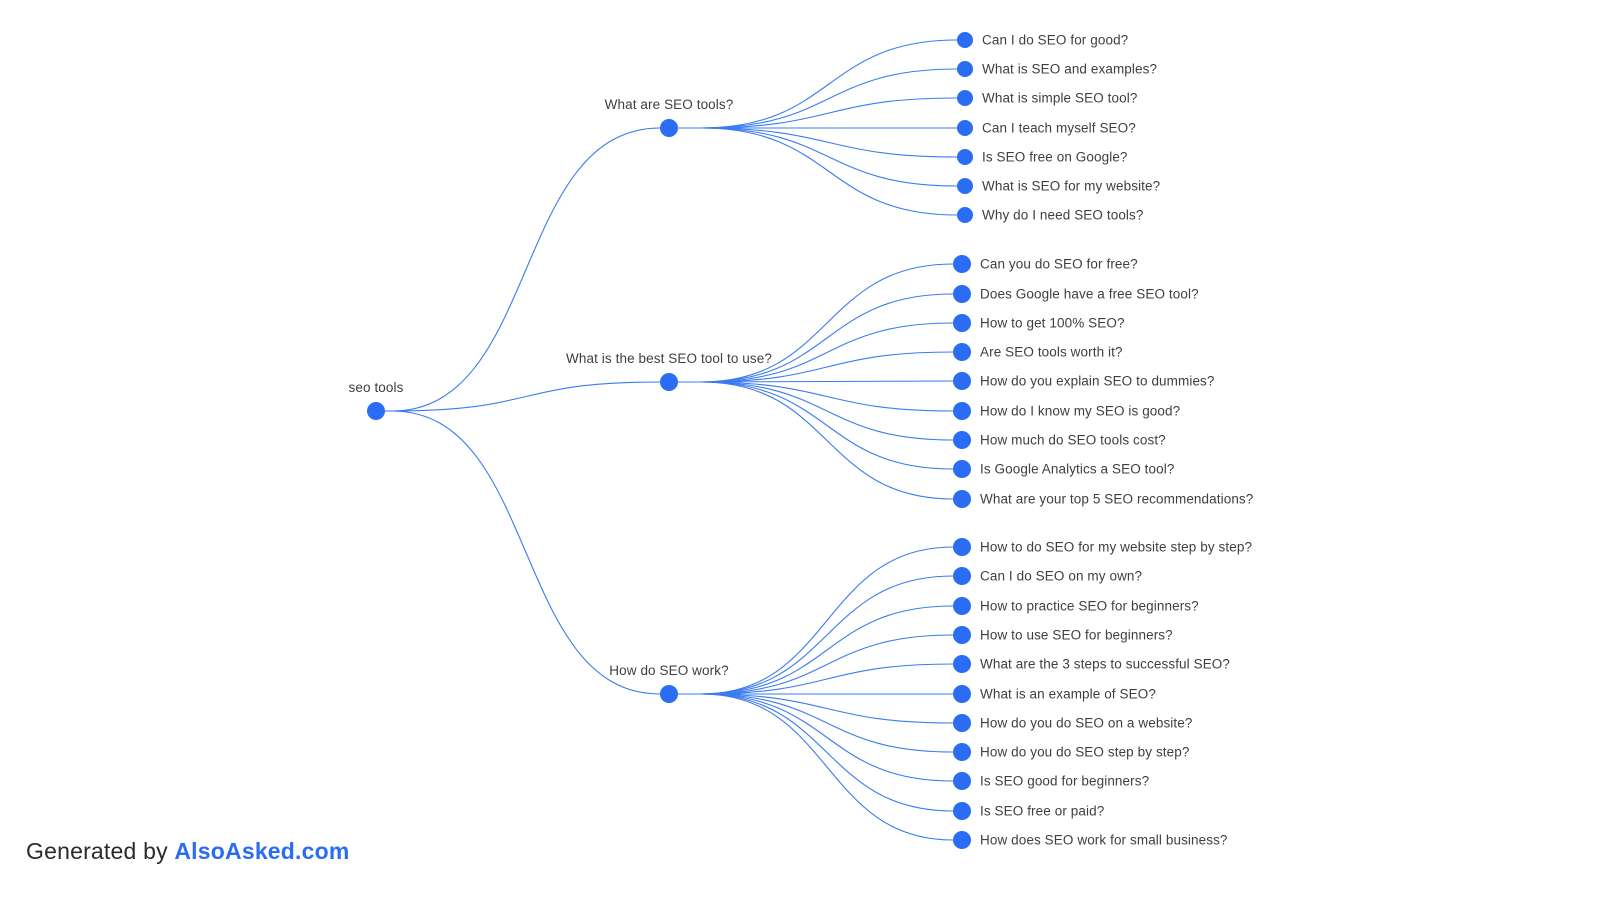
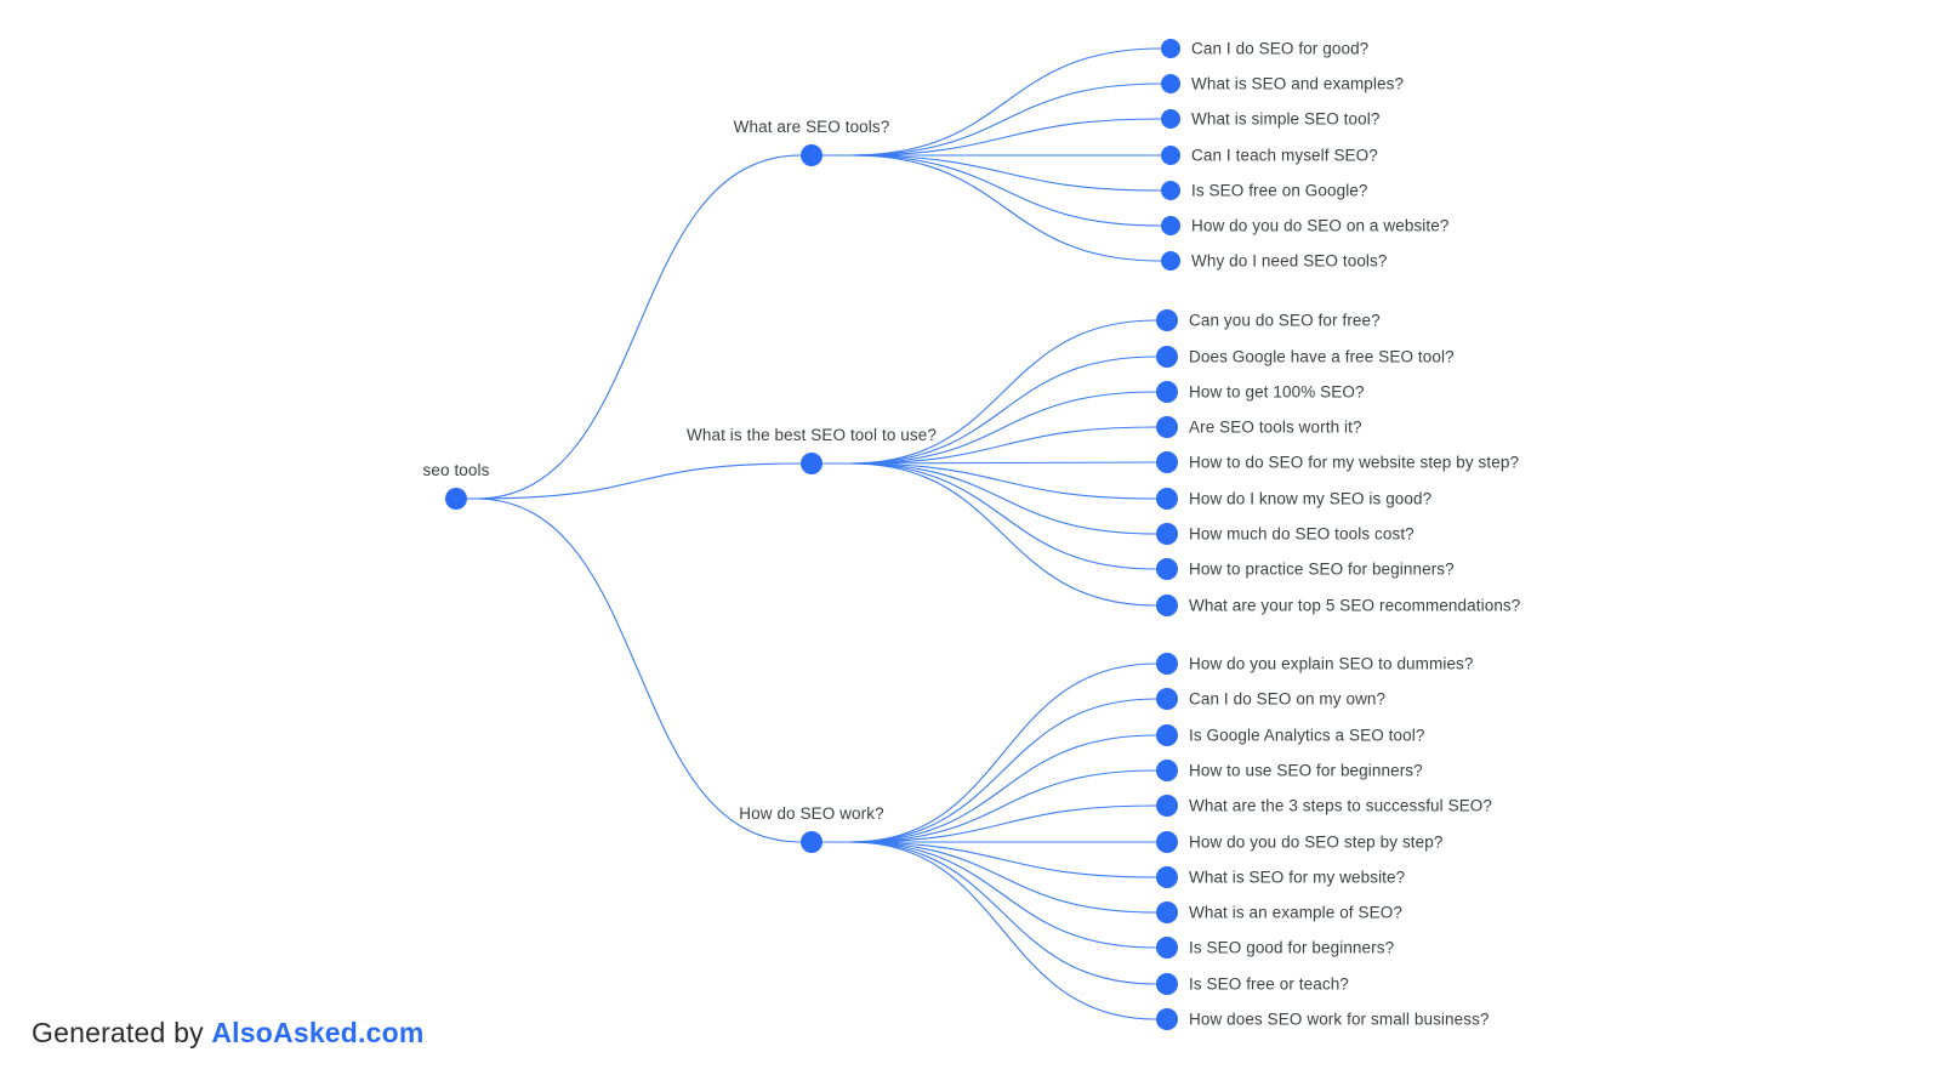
  seo tools
  What are SEO tools?
  Can I do SEO for good?
  What is SEO and examples?
  What is simple SEO tool?
  Can I teach myself SEO?
  Is SEO free on Google?
- What is SEO for my website?
+ How do you do SEO on a website?
  Why do I need SEO tools?
  What is the best SEO tool to use?
  Can you do SEO for free?
  Does Google have a free SEO tool?
  How to get 100% SEO?
  Are SEO tools worth it?
- How do you explain SEO to dummies?
+ How to do SEO for my website step by step?
  How do I know my SEO is good?
  How much do SEO tools cost?
- Is Google Analytics a SEO tool?
+ How to practice SEO for beginners?
  What are your top 5 SEO recommendations?
  How do SEO work?
- How to do SEO for my website step by step?
+ How do you explain SEO to dummies?
  Can I do SEO on my own?
- How to practice SEO for beginners?
+ Is Google Analytics a SEO tool?
  How to use SEO for beginners?
  What are the 3 steps to successful SEO?
- What is an example of SEO?
+ How do you do SEO step by step?
- How do you do SEO on a website?
+ What is SEO for my website?
- How do you do SEO step by step?
+ What is an example of SEO?
  Is SEO good for beginners?
- Is SEO free or paid?
+ Is SEO free or teach?
  How does SEO work for small business?
  Generated by AlsoAsked.com
